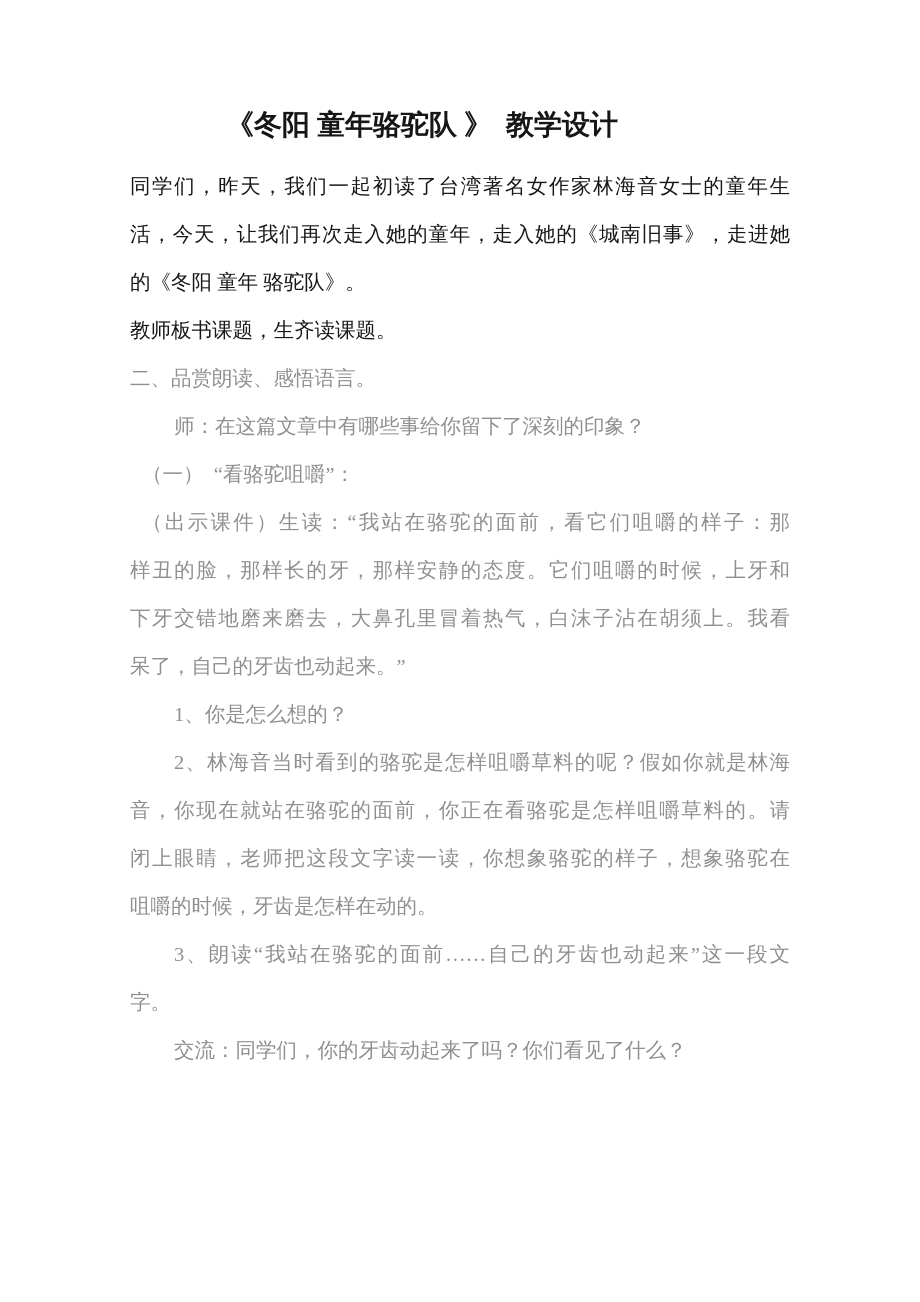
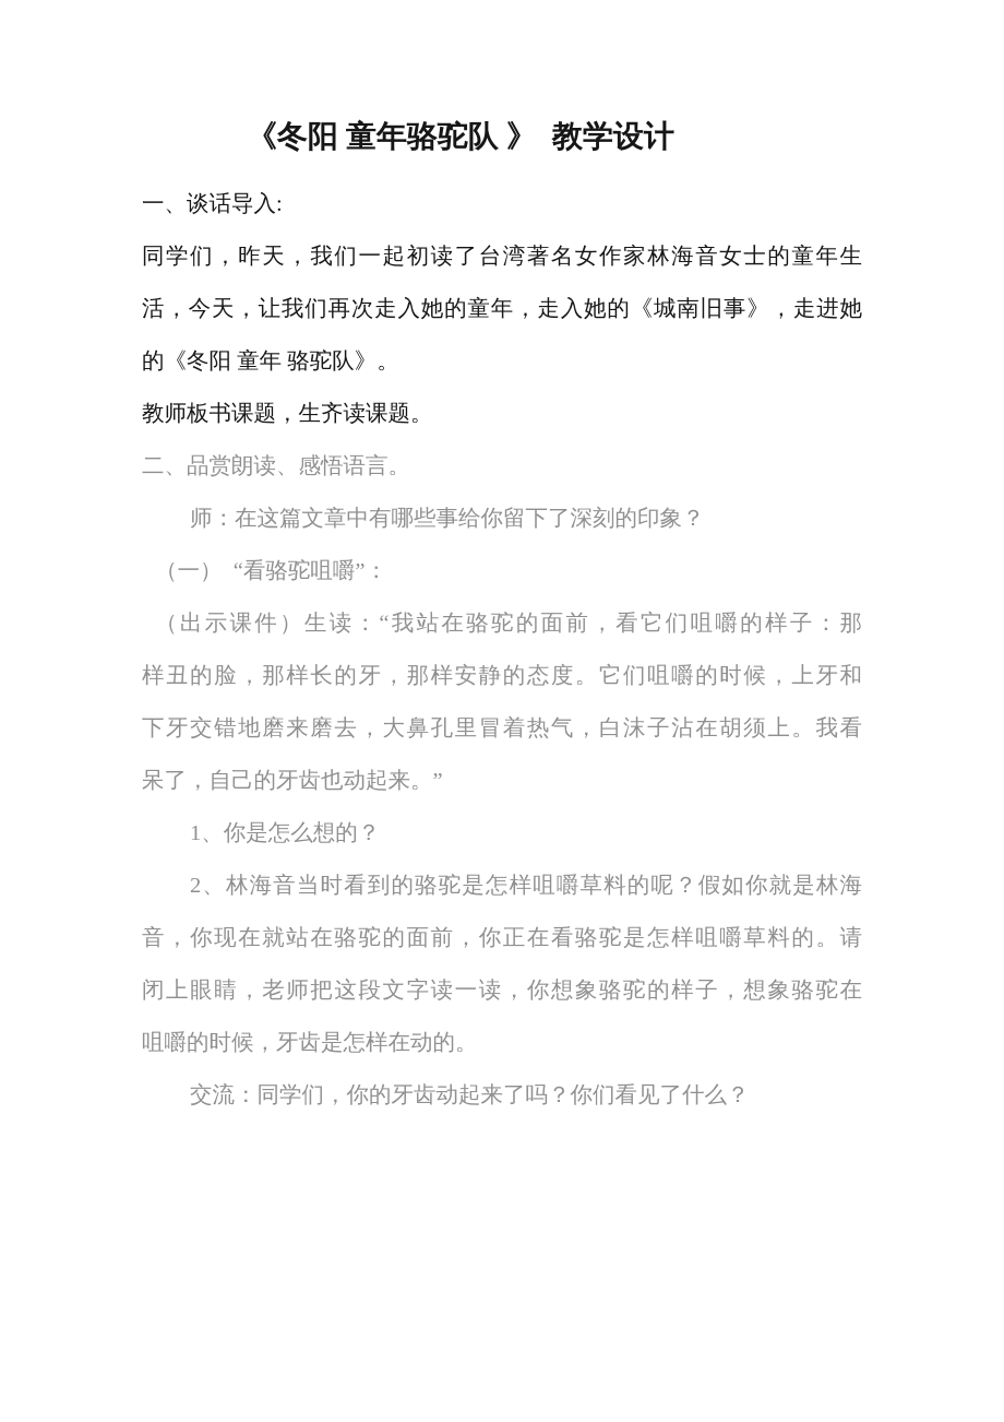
  《冬阳 童年骆驼队 》 教学设计
+ 一、谈话导入:
  同学们，昨天，我们一起初读了台湾著名女作家林海音女士的童年生
  活，今天，让我们再次走入她的童年，走入她的《城南旧事》，走进她
  的《冬阳 童年 骆驼队》。
  教师板书课题，生齐读课题。
  二、品赏朗读、感悟语言。
  师：在这篇文章中有哪些事给你留下了深刻的印象？
  （一） “看骆驼咀嚼”：
  （出示课件）生读：“我站在骆驼的面前，看它们咀嚼的样子：那
  样丑的脸，那样长的牙，那样安静的态度。它们咀嚼的时候，上牙和
  下牙交错地磨来磨去，大鼻孔里冒着热气，白沫子沾在胡须上。我看
  呆了，自己的牙齿也动起来。”
  1、你是怎么想的？
  2、林海音当时看到的骆驼是怎样咀嚼草料的呢？假如你就是林海
  音，你现在就站在骆驼的面前，你正在看骆驼是怎样咀嚼草料的。请
  闭上眼睛，老师把这段文字读一读，你想象骆驼的样子，想象骆驼在
  咀嚼的时候，牙齿是怎样在动的。
- 3、朗读“我站在骆驼的面前……自己的牙齿也动起来”这一段文
- 字。
  交流：同学们，你的牙齿动起来了吗？你们看见了什么？
